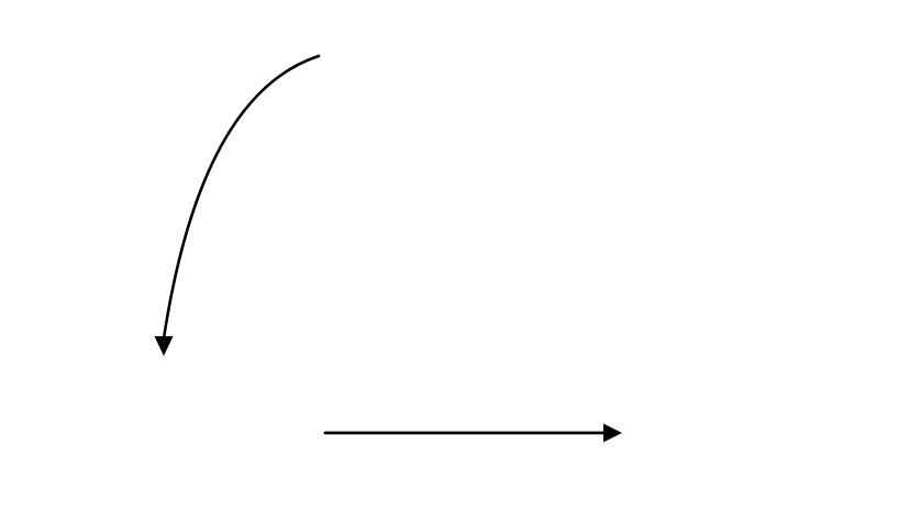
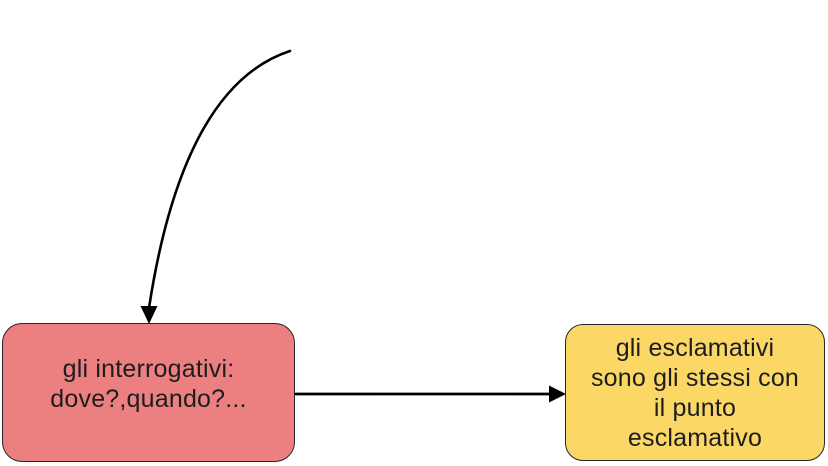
+ gli interrogativi:
+ dove?,quando?...
+ gli esclamativi
+ sono gli stessi con
+ il punto
+ esclamativo
